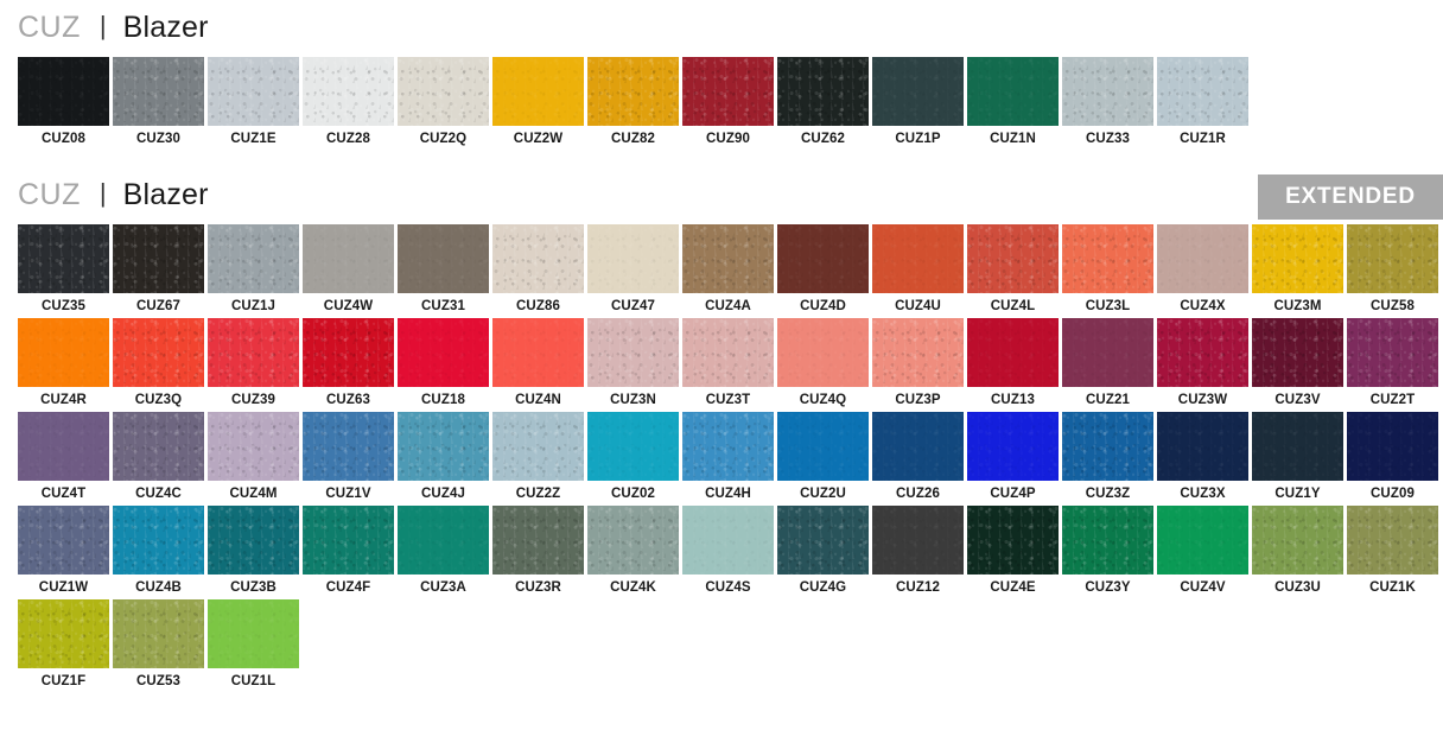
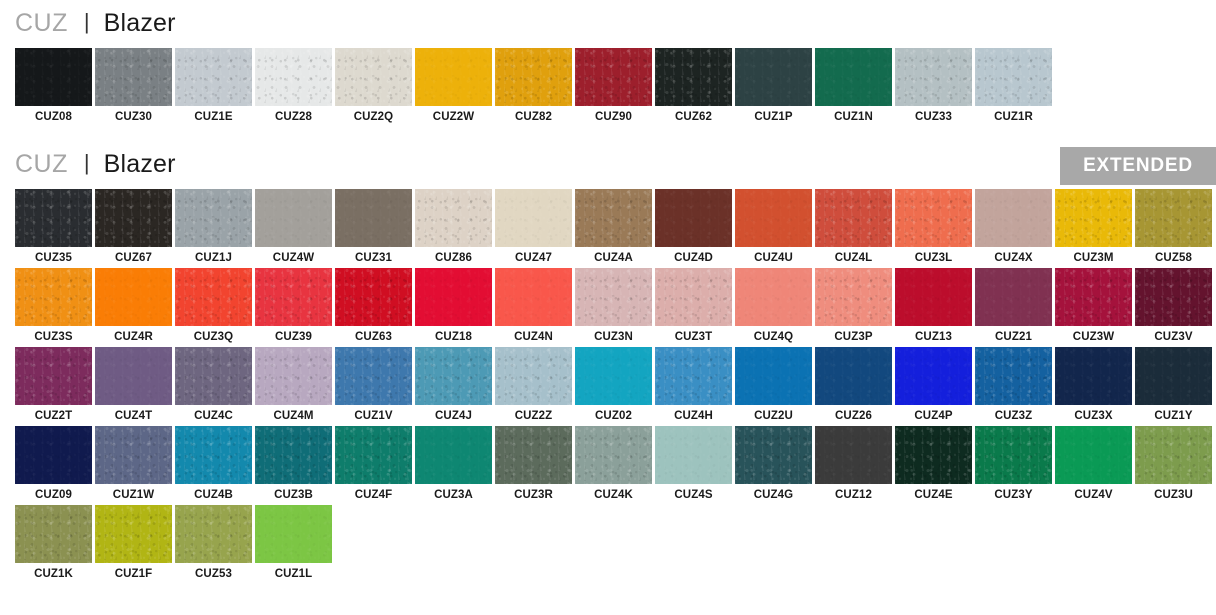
  CUZ
  |
  Blazer
  CUZ08
  CUZ30
  CUZ1E
  CUZ28
  CUZ2Q
  CUZ2W
  CUZ82
  CUZ90
  CUZ62
  CUZ1P
  CUZ1N
  CUZ33
  CUZ1R
  CUZ
  |
  Blazer
  EXTENDED
  CUZ35
  CUZ67
  CUZ1J
  CUZ4W
  CUZ31
  CUZ86
  CUZ47
  CUZ4A
  CUZ4D
  CUZ4U
  CUZ4L
  CUZ3L
  CUZ4X
  CUZ3M
  CUZ58
+ CUZ3S
  CUZ4R
  CUZ3Q
  CUZ39
  CUZ63
  CUZ18
  CUZ4N
  CUZ3N
  CUZ3T
  CUZ4Q
  CUZ3P
  CUZ13
  CUZ21
  CUZ3W
  CUZ3V
  CUZ2T
  CUZ4T
  CUZ4C
  CUZ4M
  CUZ1V
  CUZ4J
  CUZ2Z
  CUZ02
  CUZ4H
  CUZ2U
  CUZ26
  CUZ4P
  CUZ3Z
  CUZ3X
  CUZ1Y
  CUZ09
  CUZ1W
  CUZ4B
  CUZ3B
  CUZ4F
  CUZ3A
  CUZ3R
  CUZ4K
  CUZ4S
  CUZ4G
  CUZ12
  CUZ4E
  CUZ3Y
  CUZ4V
  CUZ3U
  CUZ1K
  CUZ1F
  CUZ53
  CUZ1L
